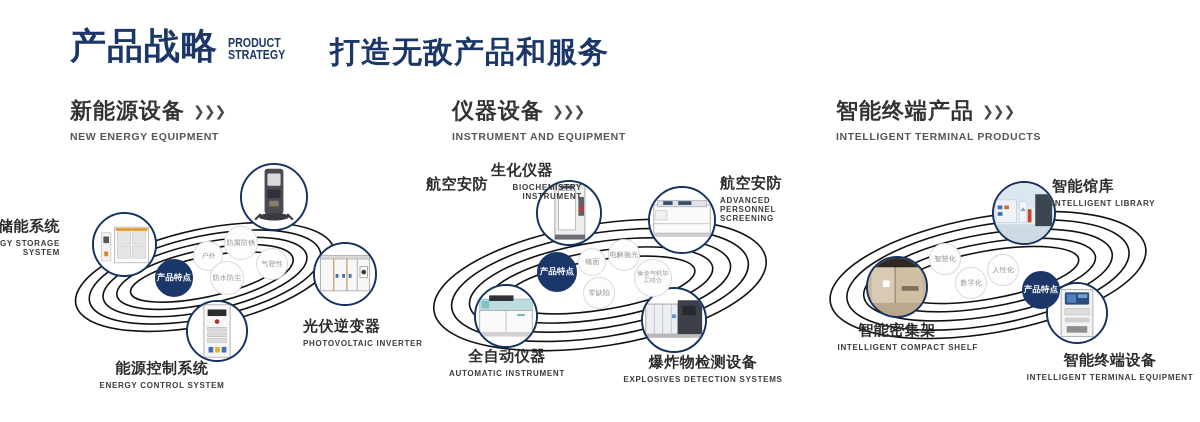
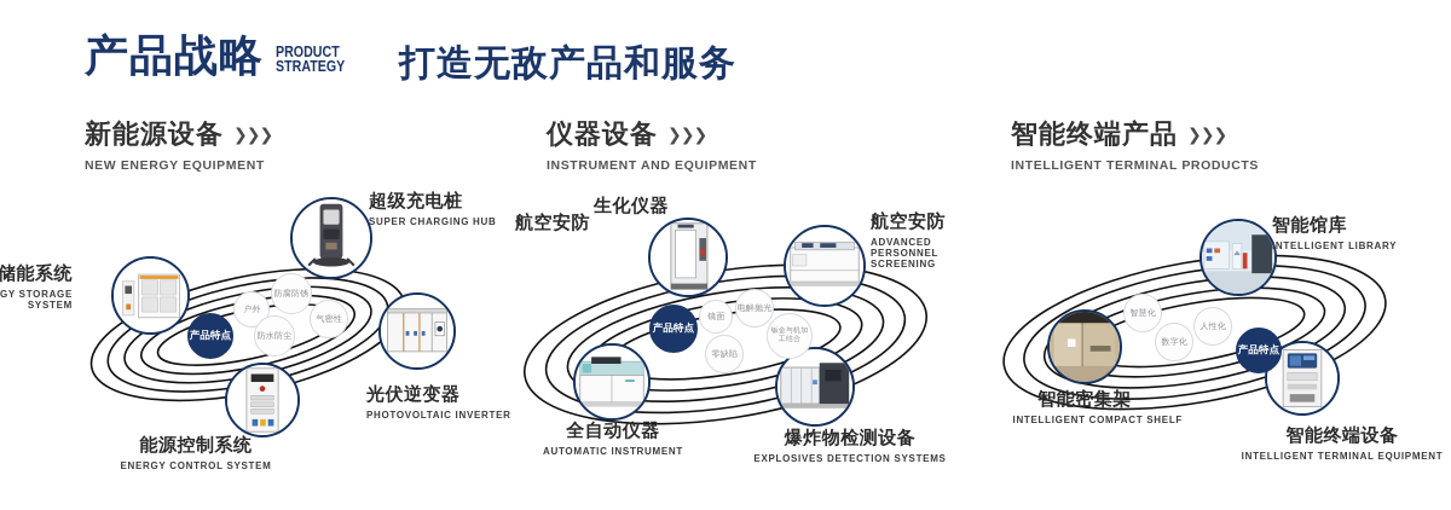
  产品战略
  PRODUCT
  STRATEGY
  打造无敌产品和服务
  新能源设备 ❯❯❯
  NEW ENERGY EQUIPMENT
  仪器设备 ❯❯❯
  INSTRUMENT AND EQUIPMENT
  智能终端产品 ❯❯❯
  INTELLIGENT TERMINAL PRODUCTS
  储能系统
  GY STORAGE SYSTEM
+ 超级充电桩
+ SUPER CHARGING HUB
  光伏逆变器
  PHOTOVOLTAIC INVERTER
  能源控制系统
  ENERGY CONTROL SYSTEM
  产品特点
  户外
  防腐防锈
  防水防尘
  气密性
  航空安防
  生化仪器
- BIOCHEMISTRY INSTRUMENT
  航空安防
  ADVANCED PERSONNEL SCREENING
  全自动仪器
  AUTOMATIC INSTRUMENT
  爆炸物检测设备
  EXPLOSIVES DETECTION SYSTEMS
  产品特点
  镜面
  电解抛光
  零缺陷
  智能馆库
  INTELLIGENT LIBRARY
  智能密集架
  INTELLIGENT COMPACT SHELF
  智能终端设备
  INTELLIGENT TERMINAL EQUIPMENT
  智慧化
  数字化
  人性化
  产品特点
